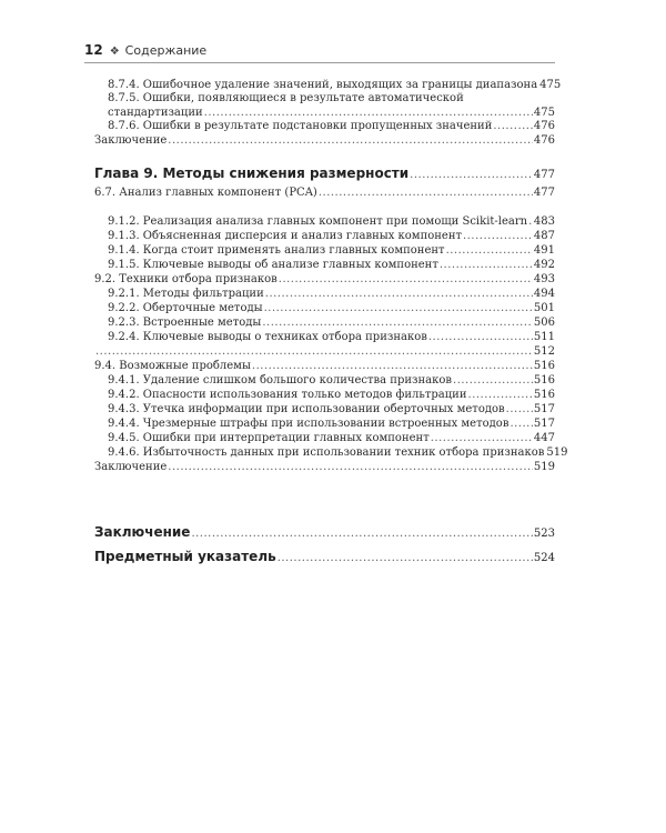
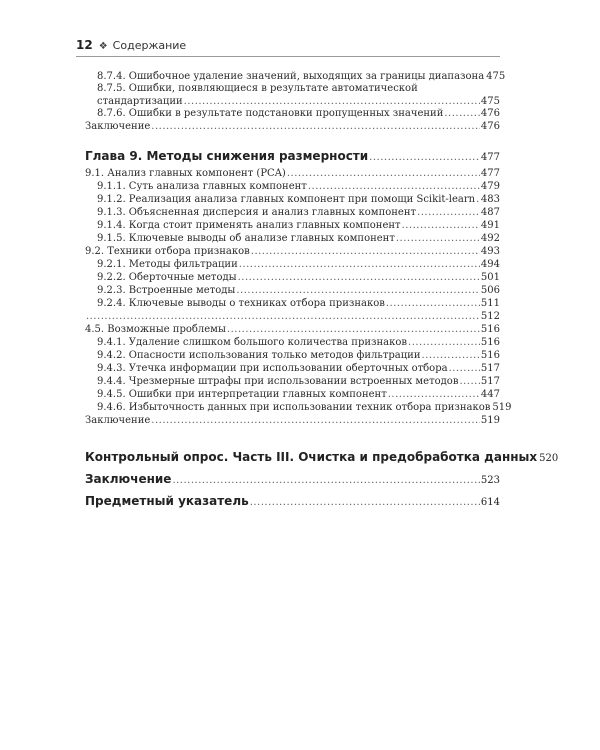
  12 ❖ Содержание
  8.7.4. Ошибочное удаление значений, выходящих за границы диапазона
  475
  8.7.5. Ошибки, появляющиеся в результате автоматической
  стандартизации
  475
  8.7.6. Ошибки в результате подстановки пропущенных значений
  476
  Заключение
  476
  Глава 9. Методы снижения размерности
  477
- 6.7. Анализ главных компонент (PCA)
+ 9.1. Анализ главных компонент (PCA)
  477
+ 9.1.1. Суть анализа главных компонент
+ 479
  9.1.2. Реализация анализа главных компонент при помощи Scikit-learn
  483
  9.1.3. Объясненная дисперсия и анализ главных компонент
  487
  9.1.4. Когда стоит применять анализ главных компонент
  491
  9.1.5. Ключевые выводы об анализе главных компонент
  492
  9.2. Техники отбора признаков
  493
  9.2.1. Методы фильтрации
  494
  9.2.2. Оберточные методы
  501
  9.2.3. Встроенные методы
  506
  9.2.4. Ключевые выводы о техниках отбора признаков
  511
  512
- 9.4. Возможные проблемы
+ 4.5. Возможные проблемы
  516
  9.4.1. Удаление слишком большого количества признаков
  516
  9.4.2. Опасности использования только методов фильтрации
  516
- 9.4.3. Утечка информации при использовании оберточных методов
+ 9.4.3. Утечка информации при использовании оберточных отбора
  517
  9.4.4. Чрезмерные штрафы при использовании встроенных методов
  517
  9.4.5. Ошибки при интерпретации главных компонент
  447
  9.4.6. Избыточность данных при использовании техник отбора признаков
  519
  Заключение
  519
+ Контрольный опрос. Часть III. Очистка и предобработка данных
+ 520
  Заключение
  523
  Предметный указатель
- 524
+ 614
